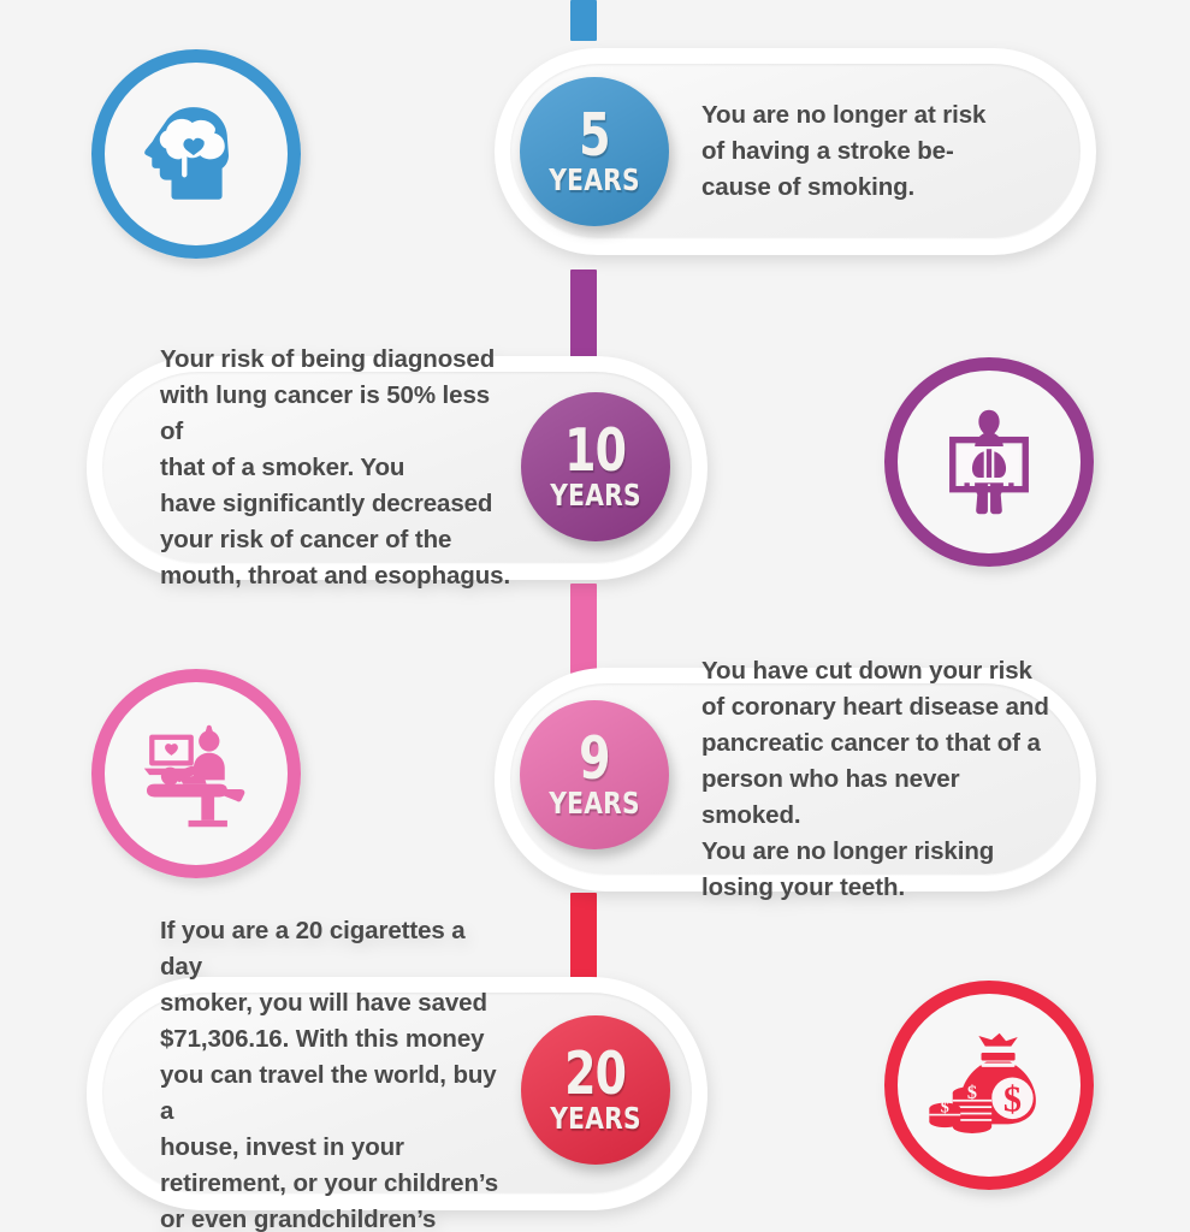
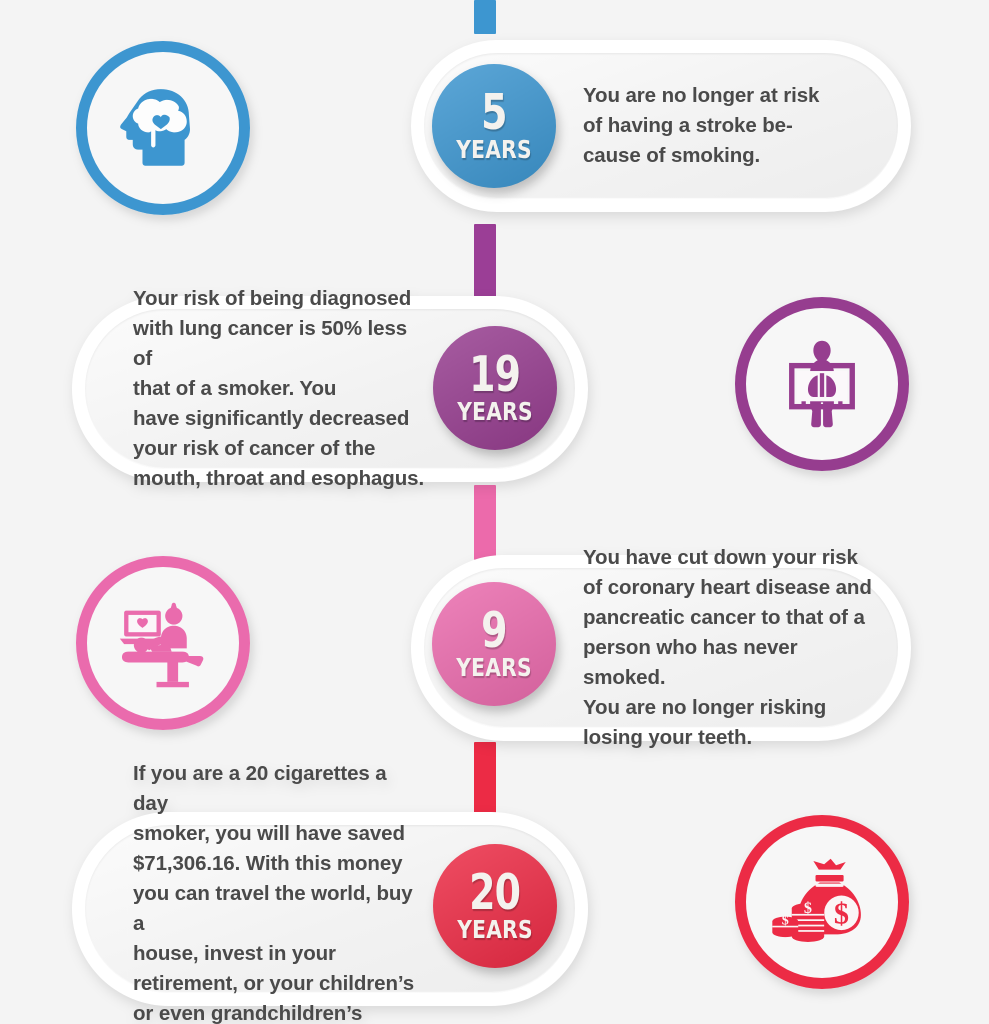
  You are no longer at risk
  of having a stroke be-
  cause of smoking.
  5
  YEARS
  Your risk of being diagnosed
  with lung cancer is 50% less of
  that of a smoker. You
  have significantly decreased
  your risk of cancer of the
  mouth, throat and esophagus.
- 10
+ 19
  YEARS
  You have cut down your risk
  of coronary heart disease and
  pancreatic cancer to that of a
  person who has never smoked.
  You are no longer risking
  losing your teeth.
  9
  YEARS
  If you are a 20 cigarettes a day
  smoker, you will have saved
  $71,306.16. With this money
  you can travel the world, buy a
  house, invest in your
  retirement, or your children’s
  or even grandchildren’s
  20
  YEARS
  $
  $
  $
